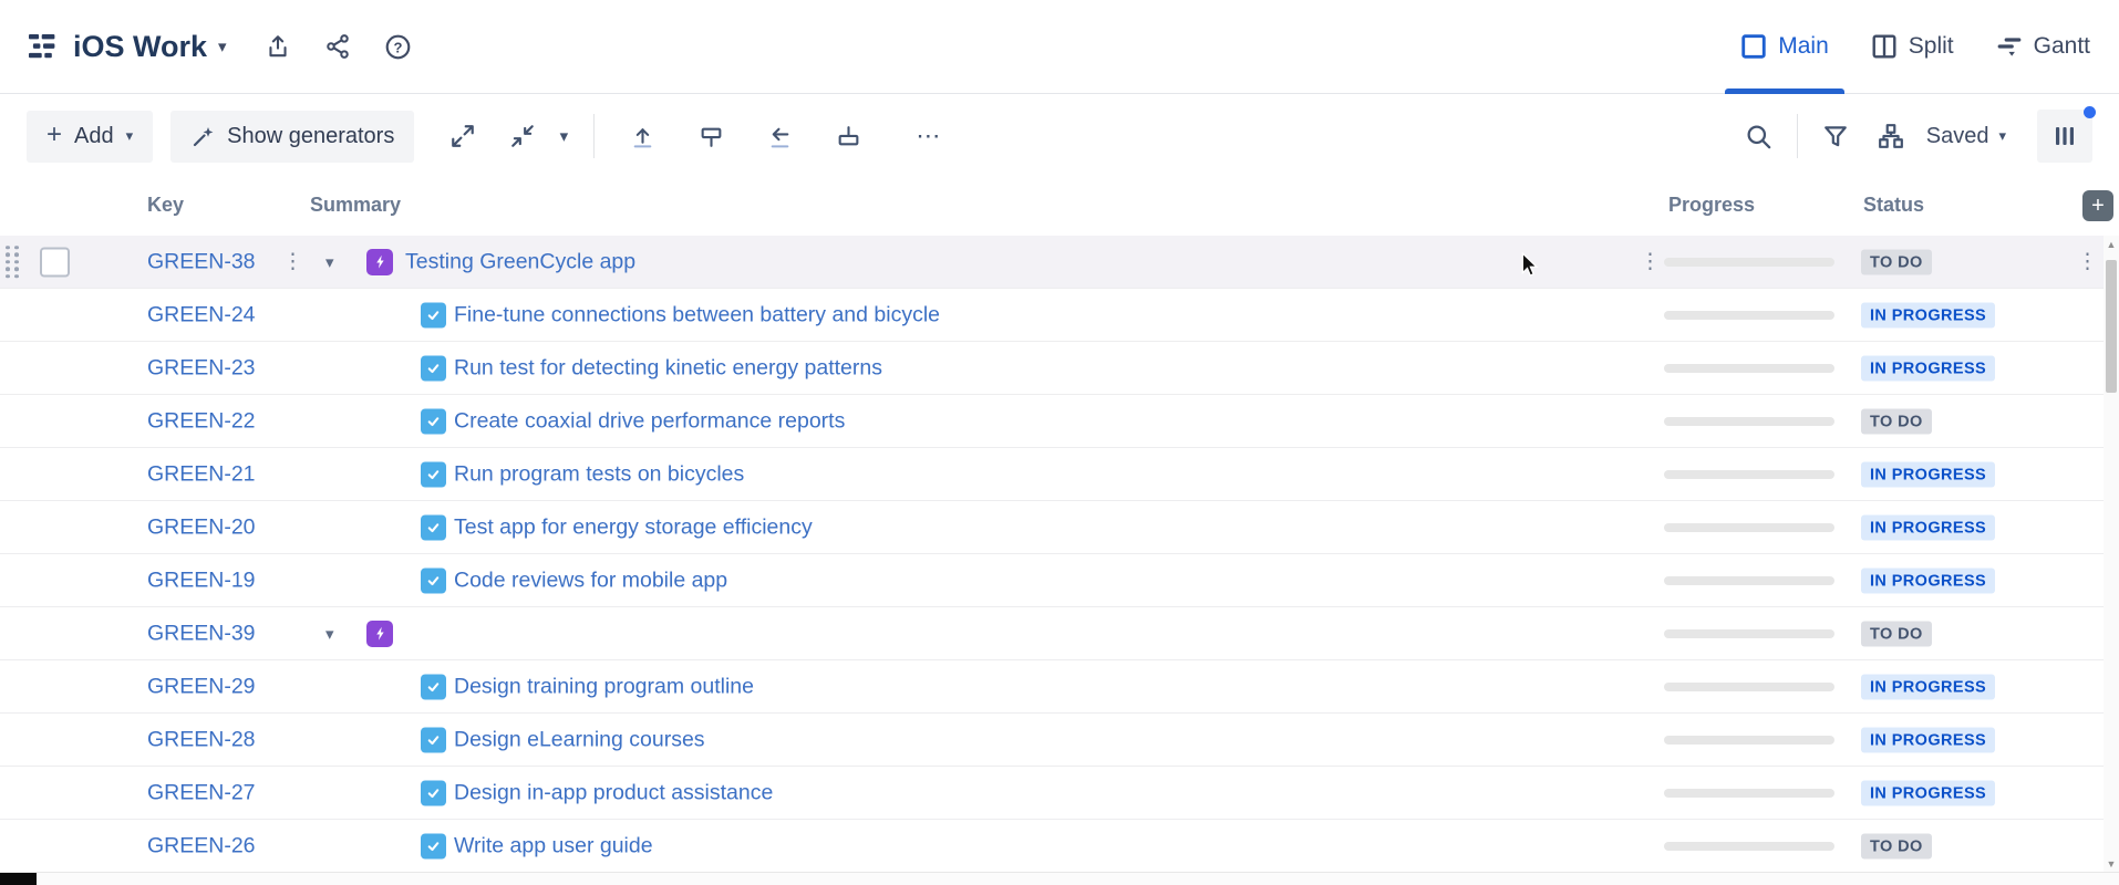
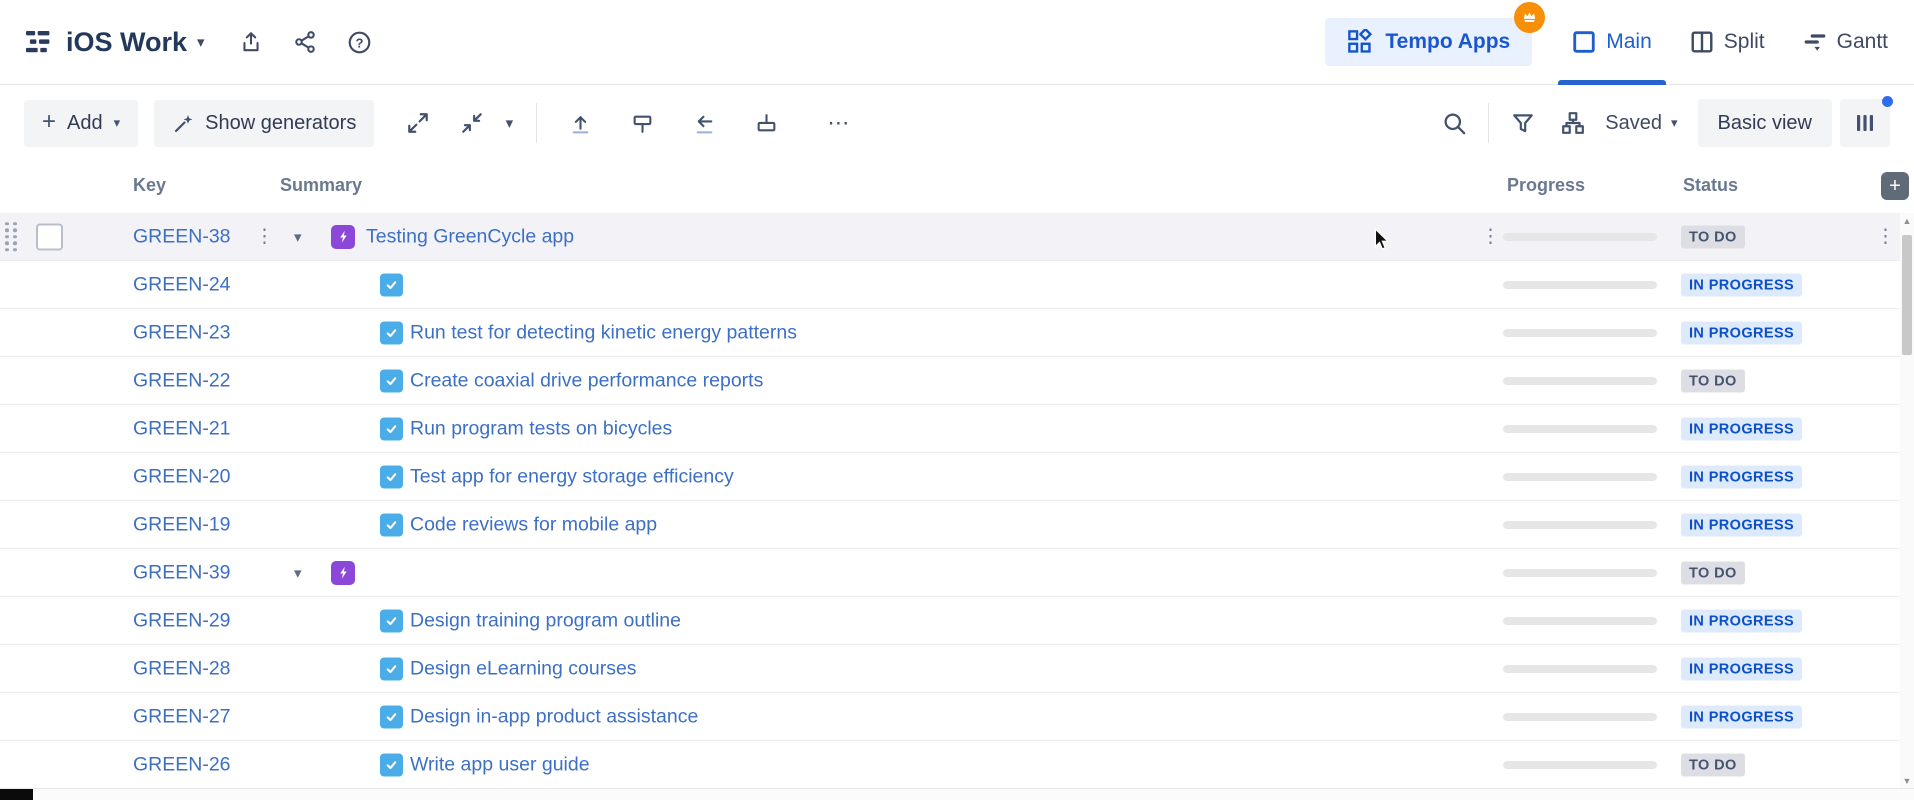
  iOS Work
  ▾
  ?
+ Tempo Apps
  Main
  Split
  Gantt
  +
  Add
  ▾
  Show generators
  ▾
  ⋯
  Saved
  ▾
+ Basic view
  Key
  Summary
  Progress
  Status
  +
  GREEN-38
  ⋮
  ▾
  Testing GreenCycle app
  ⋮
  TO DO
  ⋮
  GREEN-24
- Fine-tune connections between battery and bicycle
  IN PROGRESS
  GREEN-23
  Run test for detecting kinetic energy patterns
  IN PROGRESS
  GREEN-22
  Create coaxial drive performance reports
  TO DO
  GREEN-21
  Run program tests on bicycles
  IN PROGRESS
  GREEN-20
  Test app for energy storage efficiency
  IN PROGRESS
  GREEN-19
  Code reviews for mobile app
  IN PROGRESS
  GREEN-39
  ▾
  TO DO
  GREEN-29
  Design training program outline
  IN PROGRESS
  GREEN-28
  Design eLearning courses
  IN PROGRESS
  GREEN-27
  Design in-app product assistance
  IN PROGRESS
  GREEN-26
  Write app user guide
  TO DO
  ▲
  ▼
